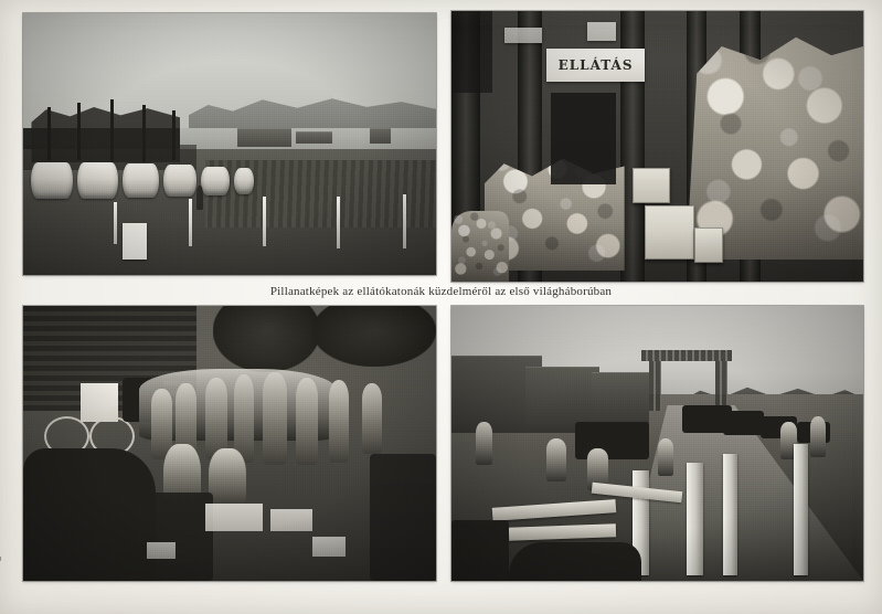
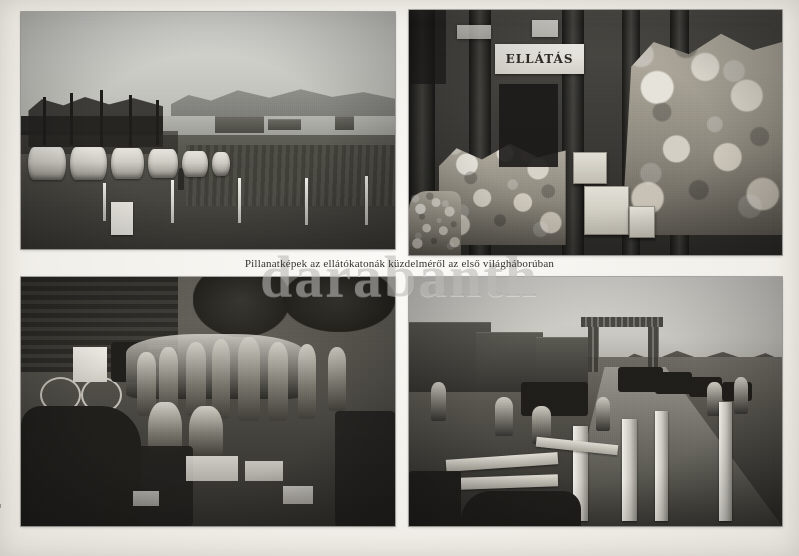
+ darabanth
  Pillanatképek az ellátókatonák küzdelméről az első világháborúban
